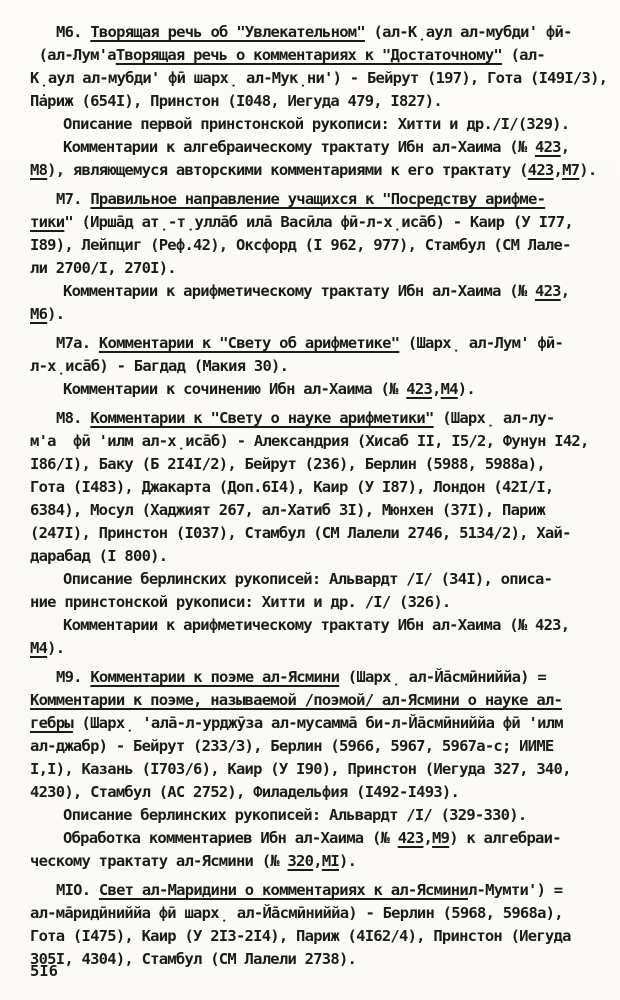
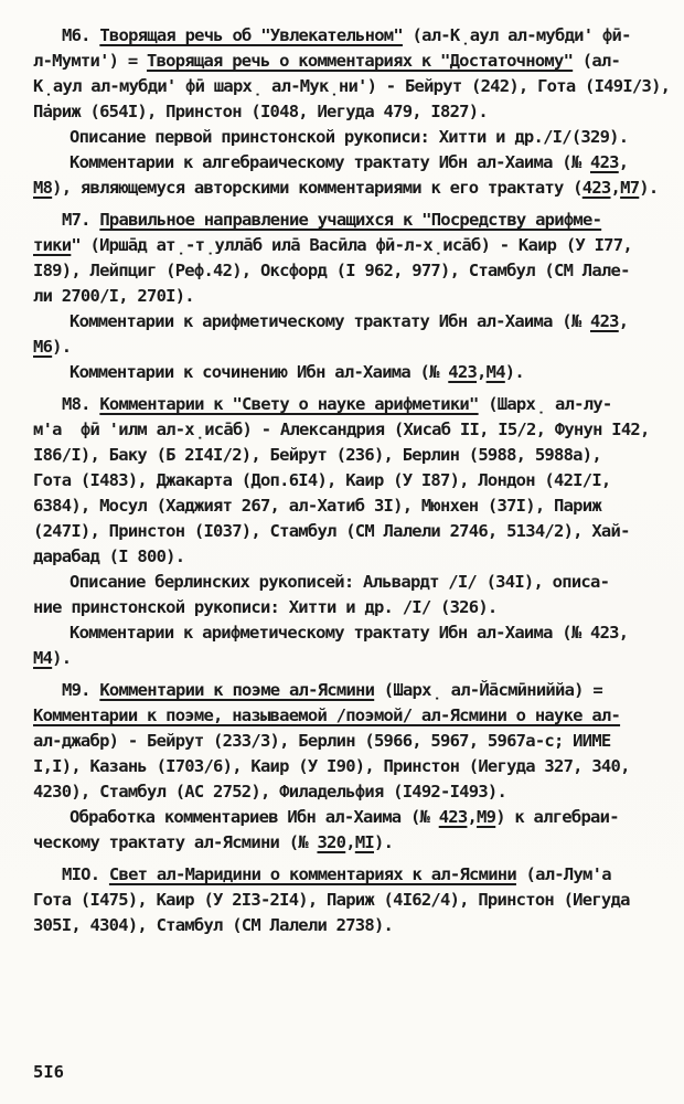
  М6. Творящая речь об "Увлекательном" (ал-К̣аул ал-мубди' фӣ-
- (ал-Лум'аТворящая речь о комментариях к "Достаточному" (ал-
+ л-Мумти') = Творящая речь о комментариях к "Достаточному" (ал-
- К̣аул ал-мубди' фӣ шарх̣ ал-Мук̣ни') - Бейрут (197), Гота (I49I/3),
+ К̣аул ал-мубди' фӣ шарх̣ ал-Мук̣ни') - Бейрут (242), Гота (I49I/3),
  П̇ариж (654I), Принстон (I048, Иегуда 479, I827).
  Описание первой принстонской рукописи: Хитти и др./I/(329).
  Комментарии к алгебраическому трактату Ибн ал-Хаима (№ 423,
  М8), являющемуся авторскими комментариями к его трактату (423,М7).
  М7. Правильное направление учащихся к "Посредству арифме-
  тики" (Иршāд ат̣-т̣уллāб илā Васӣла фӣ-л-х̣исāб) - Каир (У I77,
  I89), Лейпциг (Реф.42), Оксфорд (I 962, 977), Стамбул (СМ Лале-
  ли 2700/I, 270I).
  Комментарии к арифметическому трактату Ибн ал-Хаима (№ 423,
  М6).
- М7а. Комментарии к "Свету об арифметике" (Шарх̣ ал-Лум' фӣ-
- л-х̣исāб) - Багдад (Макия 30).
  Комментарии к сочинению Ибн ал-Хаима (№ 423,М4).
  М8. Комментарии к "Свету о науке арифметики" (Шарх̣ ал-лу-
  м'а фӣ 'илм ал-х̣исāб) - Александрия (Хисаб II, I5/2, Фунун I42,
  I86/I), Баку (Б 2I4I/2), Бейрут (236), Берлин (5988, 5988а),
  Гота (I483), Джакарта (Доп.6I4), Каир (У I87), Лондон (42I/I,
  6384), Мосул (Хаджият 267, ал-Хатиб 3I), Мюнхен (37I), Париж
  (247I), Принстон (I037), Стамбул (СМ Лалели 2746, 5134/2), Хай-
  дарабад (I 800).
  Описание берлинских рукописей: Альвардт /I/ (34I), описа-
  ние принстонской рукописи: Хитти и др. /I/ (326).
  Комментарии к арифметическому трактату Ибн ал-Хаима (№ 423,
  М4).
  М9. Комментарии к поэме ал-Ясмини (Шарх̣ ал-Йāсмӣниййа) =
  Комментарии к поэме, называемой /поэмой/ ал-Ясмини о науке ал-
- гебры (Шарх̣ 'алā-л-урджӯза ал-мусаммā би-л-Йāсмӣниййа фӣ 'илм
  ал-джабр) - Бейрут (233/3), Берлин (5966, 5967, 5967а-с; ИИМЕ
  I,I), Казань (I703/6), Каир (У I90), Принстон (Иегуда 327, 340,
  4230), Стамбул (АС 2752), Филадельфия (I492-I493).
- Описание берлинских рукописей: Альвардт /I/ (329-330).
  Обработка комментариев Ибн ал-Хаима (№ 423,М9) к алгебраи-
  ческому трактату ал-Ясмини (№ 320,МI).
- МIO. Свет ал-Маридини о комментариях к ал-Ясминил-Мумти') =
+ МIO. Свет ал-Маридини о комментариях к ал-Ясмини (ал-Лум'а
- ал-мāридӣниййа фӣ шарх̣ ал-Йāсмӣниййа) - Берлин (5968, 5968а),
  Гота (I475), Каир (У 2I3-2I4), Париж (4I62/4), Принстон (Иегуда
  305I, 4304), Стамбул (СМ Лалели 2738).
  5I6
